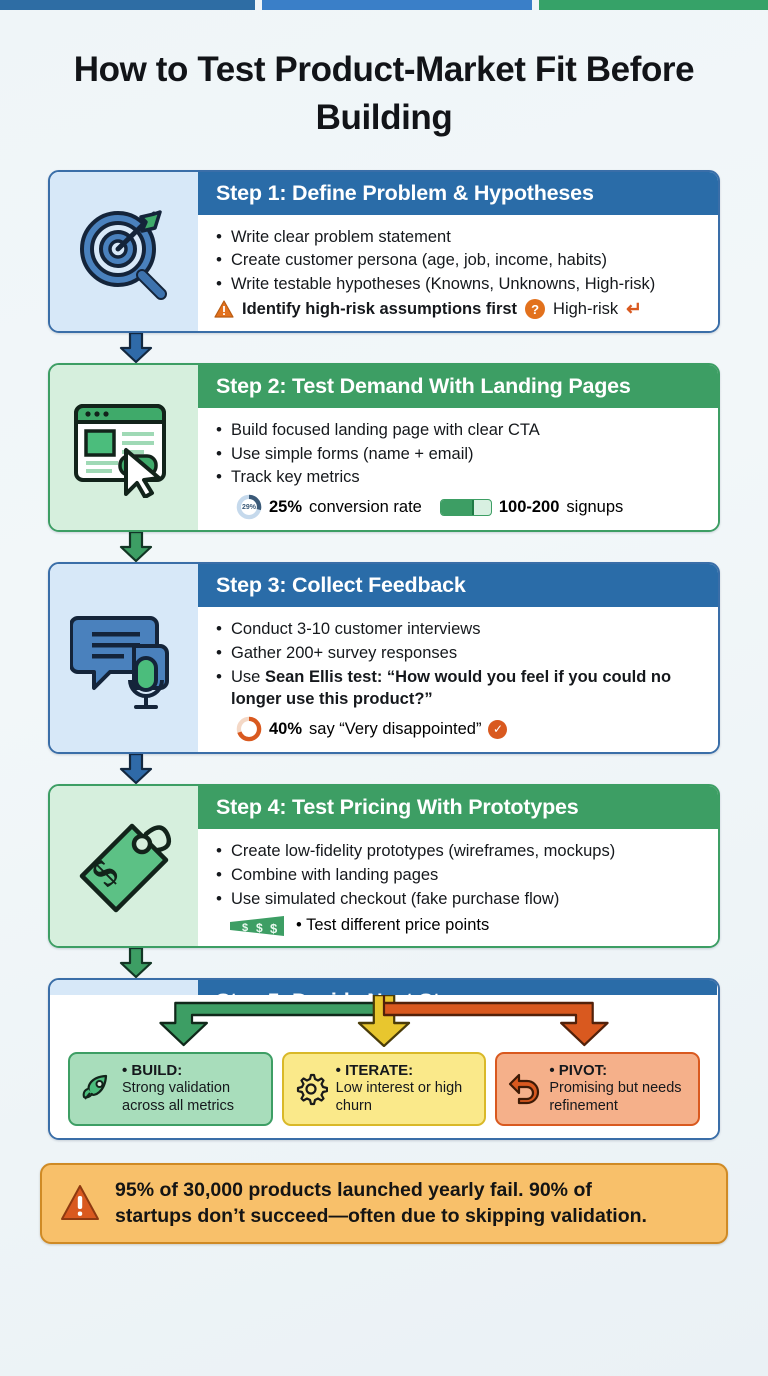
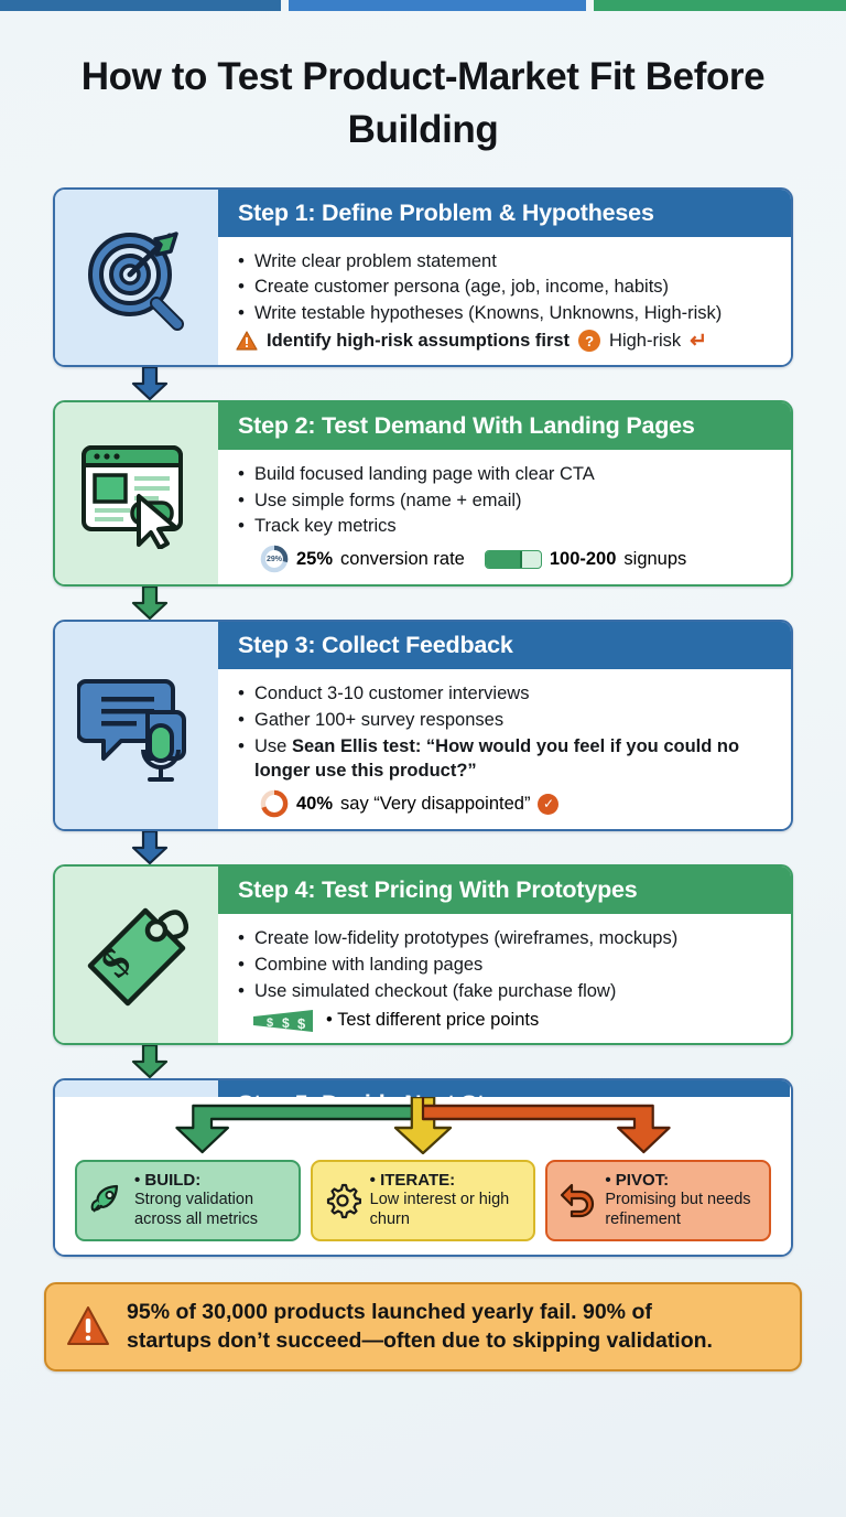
  How to Test Product-Market Fit Before Building
  Step 1: Define Problem & Hypotheses
  Write clear problem statement
  Create customer persona (age, job, income, habits)
  Write testable hypotheses (Knowns, Unknowns, High-risk)
  Identify high-risk assumptions first
  ?
  High-risk
  ↵
  Step 2: Test Demand With Landing Pages
  Build focused landing page with clear CTA
  Use simple forms (name + email)
  Track key metrics
  25%
  conversion rate
  100-200
  signups
  Step 3: Collect Feedback
  Conduct 3-10 customer interviews
- Gather 200+ survey responses
+ Gather 100+ survey responses
  Use Sean Ellis test: “How would you feel if you could no longer use this product?”
  40%
  say “Very disappointed”
  ✓
  Step 4: Test Pricing With Prototypes
  Create low-fidelity prototypes (wireframes, mockups)
  Combine with landing pages
  Use simulated checkout (fake purchase flow)
  $
  $
  $
  • Test different price points
  BUILD:
  Strong validation across all metrics
  ITERATE:
  Low interest or high churn
  PIVOT:
  Promising but needs refinement
  95% of 30,000 products launched yearly fail. 90% of
  startups don’t succeed—often due to skipping validation.
